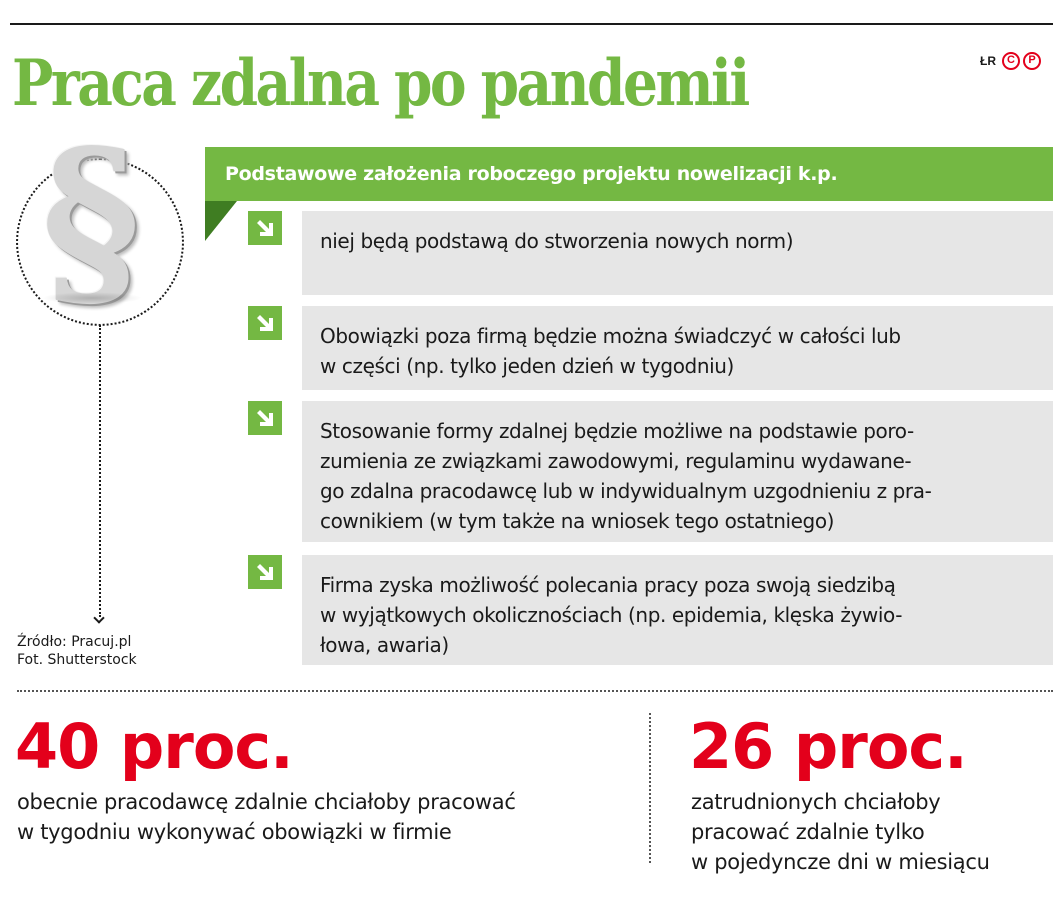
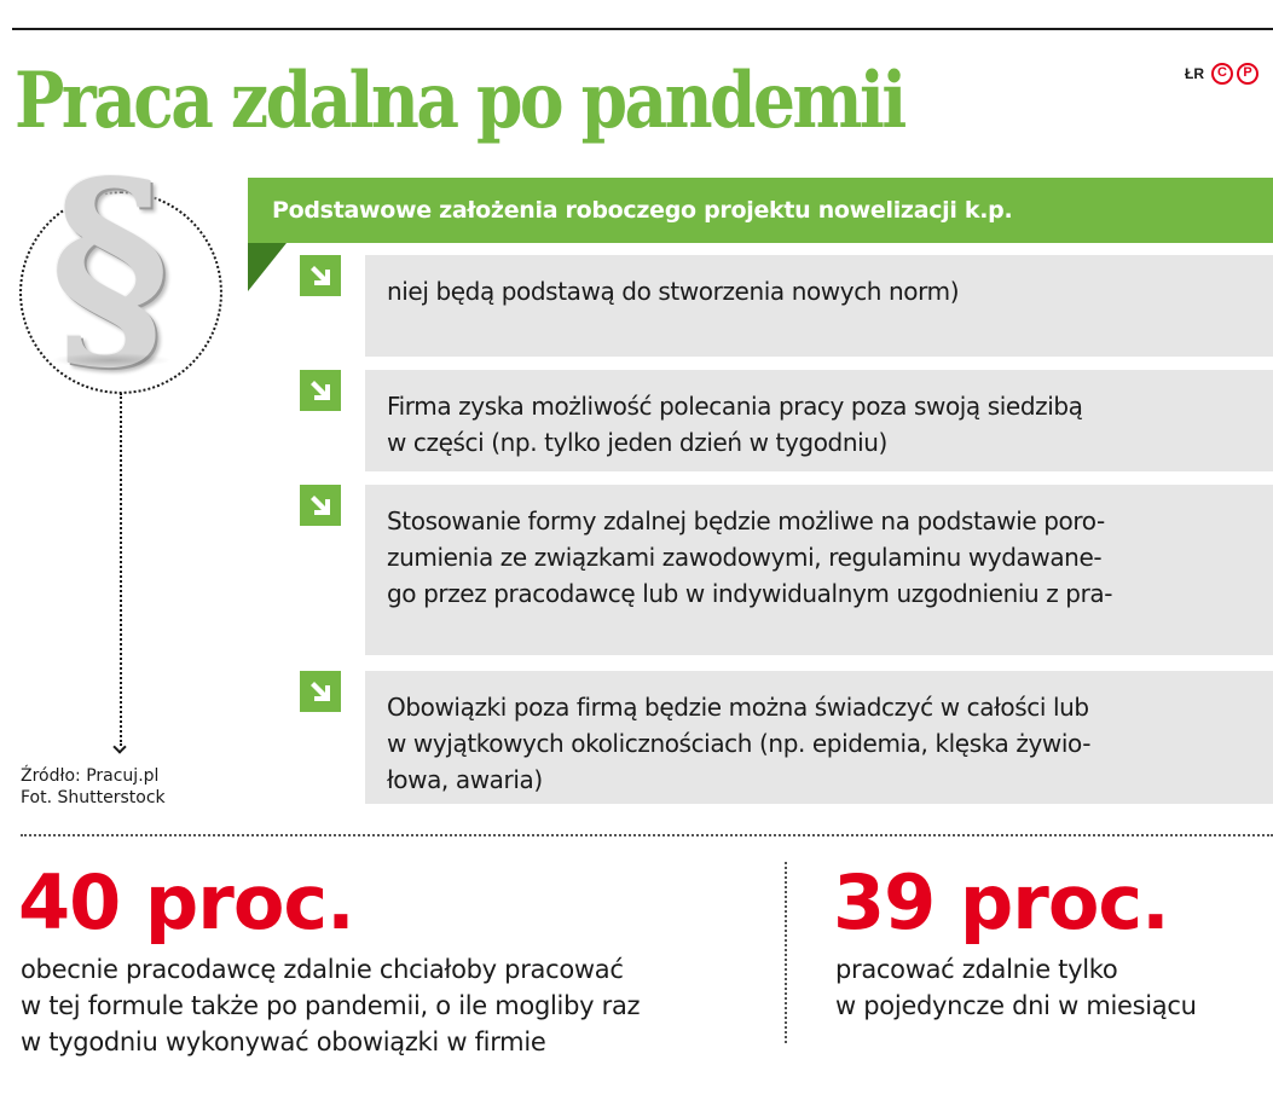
  Praca zdalna po pandemii
  ŁR
  C
  P
  §
  Źródło: Pracuj.pl
  Fot. Shutterstock
  Podstawowe założenia roboczego projektu nowelizacji k.p.
  niej będą podstawą do stworzenia nowych norm)
- Obowiązki poza firmą będzie można świadczyć w całości lub
+ Firma zyska możliwość polecania pracy poza swoją siedzibą
  w części (np. tylko jeden dzień w tygodniu)
  Stosowanie formy zdalnej będzie możliwe na podstawie poro-
  zumienia ze związkami zawodowymi, regulaminu wydawane-
- go zdalna pracodawcę lub w indywidualnym uzgodnieniu z pra-
+ go przez pracodawcę lub w indywidualnym uzgodnieniu z pra-
- cownikiem (w tym także na wniosek tego ostatniego)
- Firma zyska możliwość polecania pracy poza swoją siedzibą
+ Obowiązki poza firmą będzie można świadczyć w całości lub
  w wyjątkowych okolicznościach (np. epidemia, klęska żywio-
  łowa, awaria)
  40 proc.
  obecnie pracodawcę zdalnie chciałoby pracować
+ w tej formule także po pandemii, o ile mogliby raz
  w tygodniu wykonywać obowiązki w firmie
- 26 proc.
+ 39 proc.
- zatrudnionych chciałoby
  pracować zdalnie tylko
  w pojedyncze dni w miesiącu
